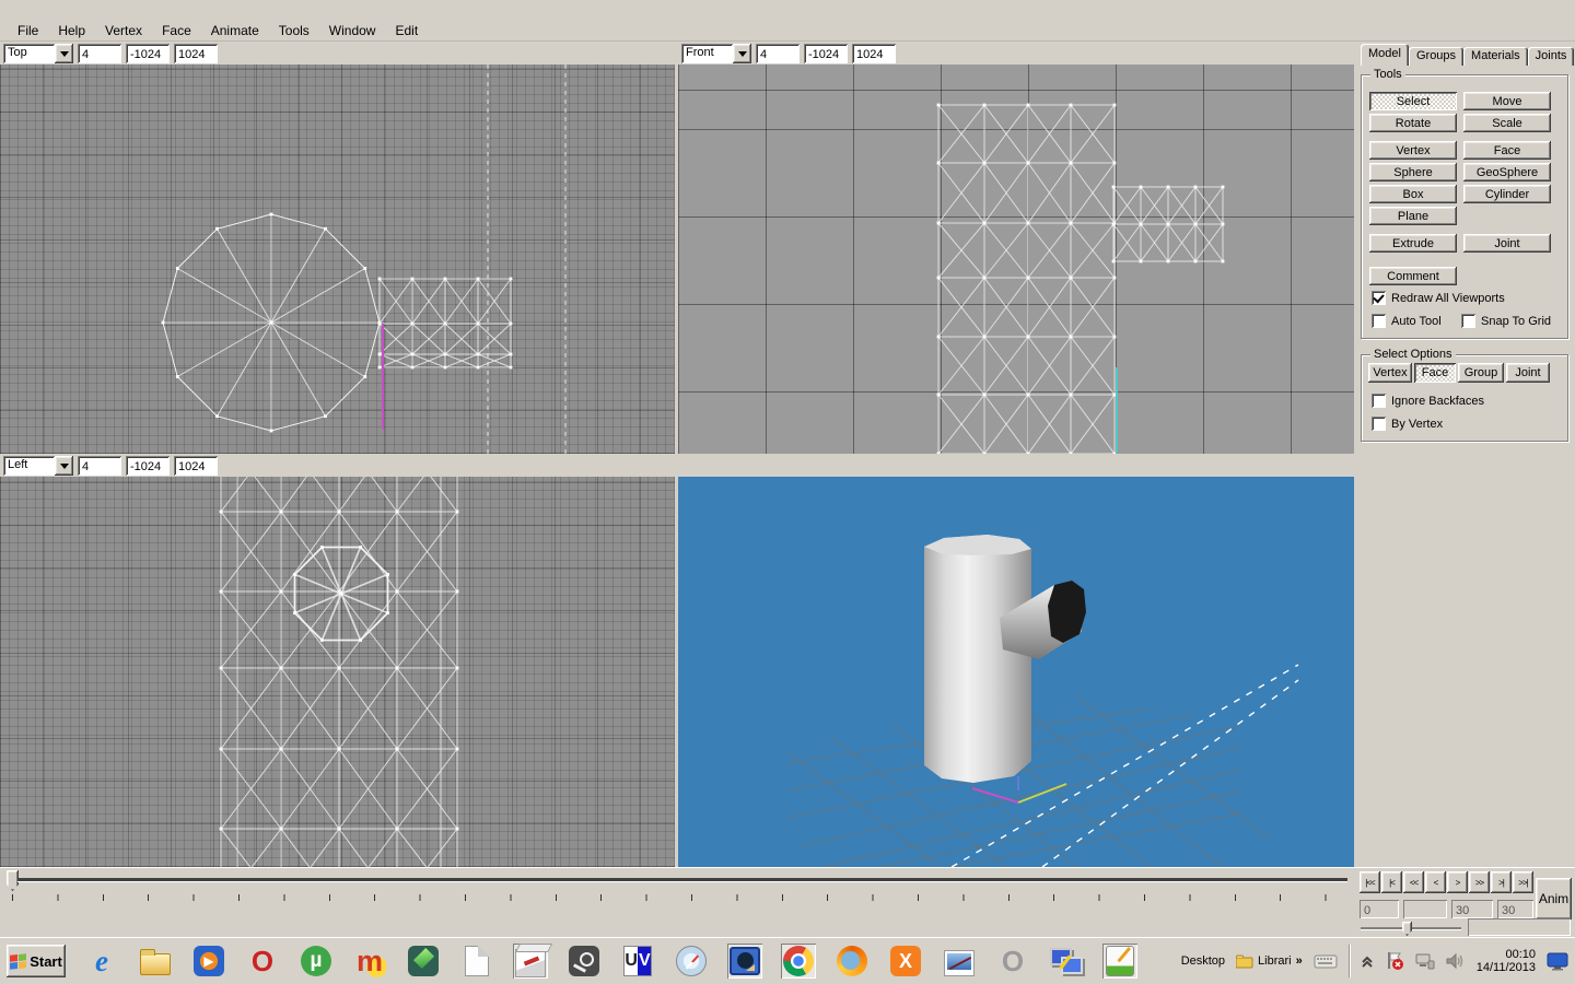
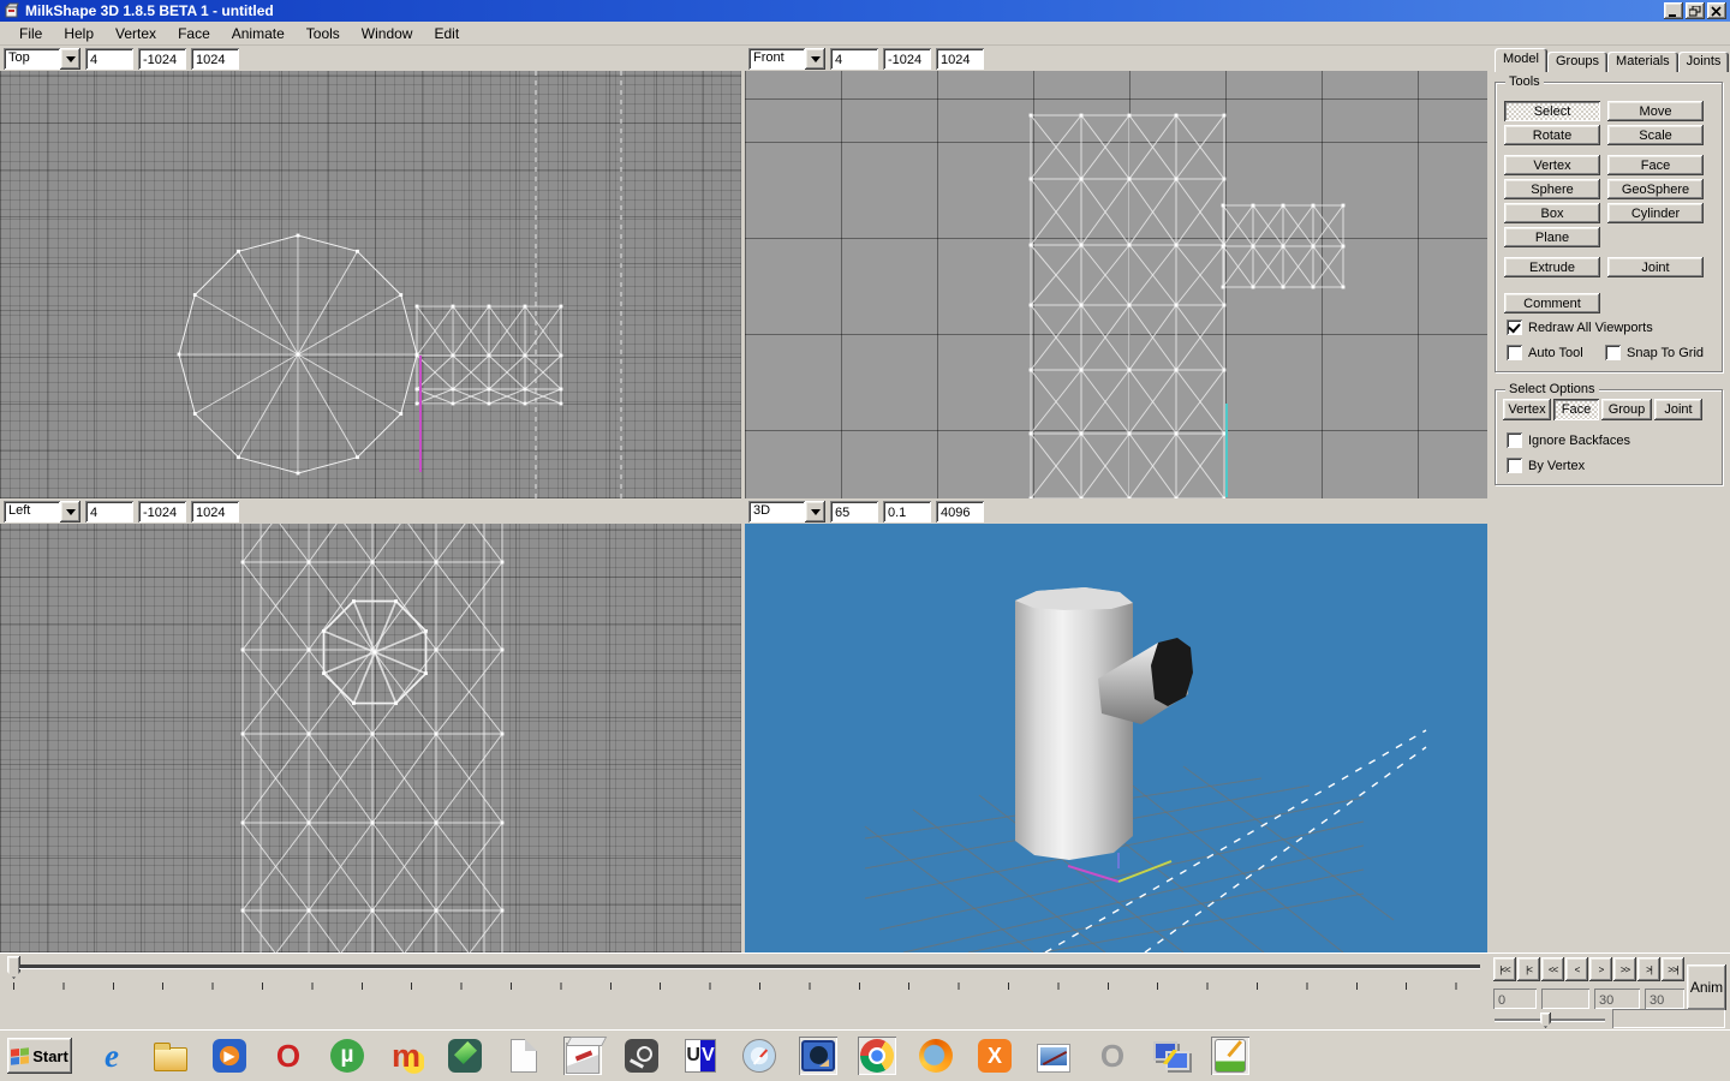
+ MilkShape 3D 1.8.5 BETA 1 - untitled
  File
  Help
  Vertex
  Face
  Animate
  Tools
  Window
  Edit
  Top
  4
  -1024
  1024
  Front
  4
  -1024
  1024
  Left
  4
  -1024
  1024
+ 3D
+ 65
+ 0.1
+ 4096
  Model
  Groups
  Materials
  Joints
  Tools
  Select
  Move
  Rotate
  Scale
  Vertex
  Face
  Sphere
  GeoSphere
  Box
  Cylinder
  Plane
  Extrude
  Joint
  Comment
  Redraw All Viewports
  Auto Tool
  Snap To Grid
  Select Options
  Vertex
  Face
  Group
  Joint
  Ignore Backfaces
  By Vertex
  |<<
  |<
  <<
  <
  >
  >>
  >|
  >>|
  Anim
  0
  30
  30
  Start
  e
  ▶
  O
  µ
  m
  U
  V
  X
  O
- Desktop
- Librari
- »
- 00:10
- 14/11/2013
